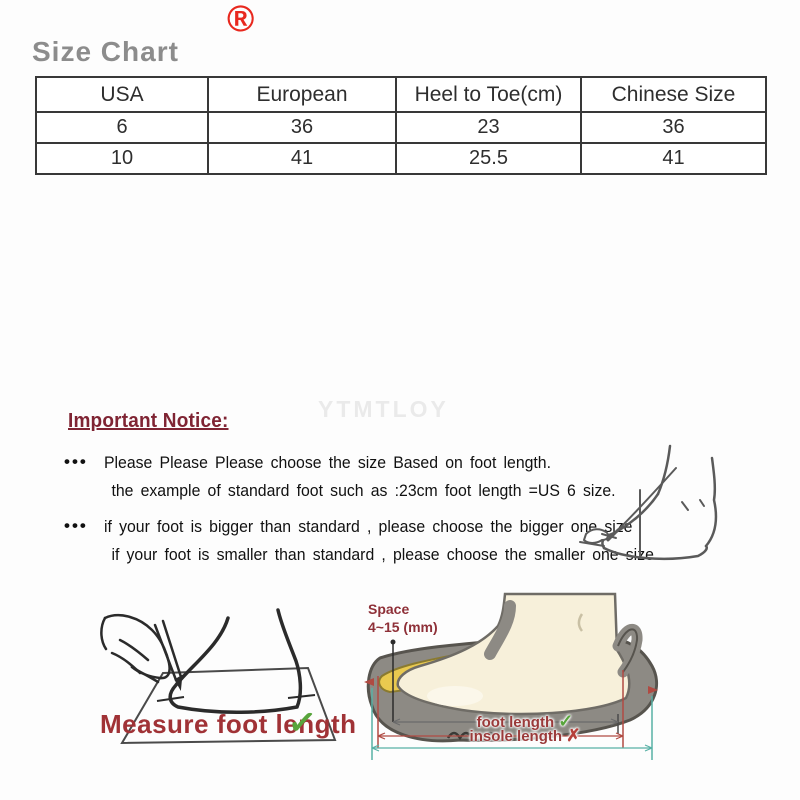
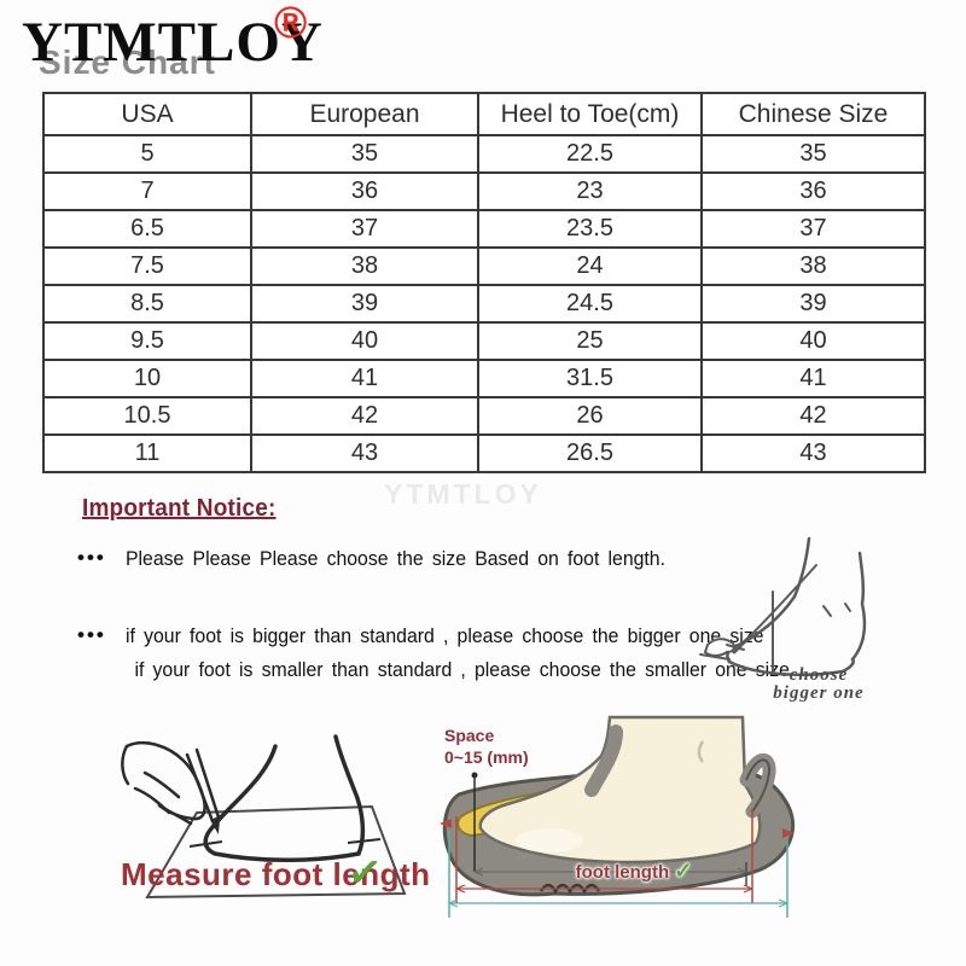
  Size Chart
+ YTMTLOY
  ®
  USA	European	Heel to Toe(cm)	Chinese Size
+ 5	35	22.5	35
- 6	36	23	36
+ 7	36	23	36
+ 6.5	37	23.5	37
+ 7.5	38	24	38
+ 8.5	39	24.5	39
+ 9.5	40	25	40
- 10	41	25.5	41
+ 10	41	31.5	41
+ 10.5	42	26	42
+ 11	43	26.5	43
  Important Notice:
  •••
  Please Please Please choose the size Based on foot length.
- the example of standard foot such as :23cm foot length =US 6 size.
  •••
  if your foot is bigger than standard , please choose the bigger one size
  if your foot is smaller than standard , please choose the smaller one sie
+ choose
+ bigger one
  Measure foot length
  Space
- 4~15 (mm)
+ 0~15 (mm)
  foot length ✓
- insole length ✗
